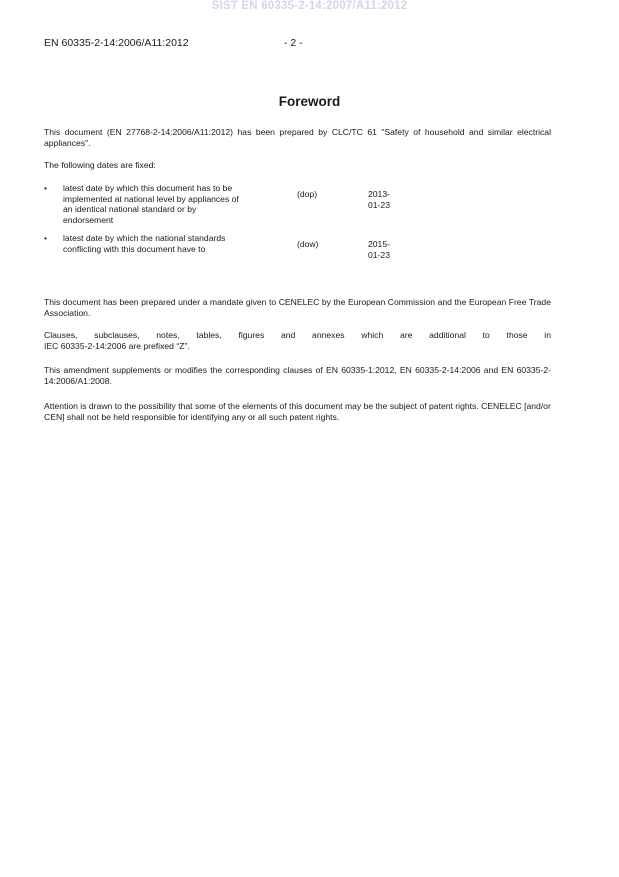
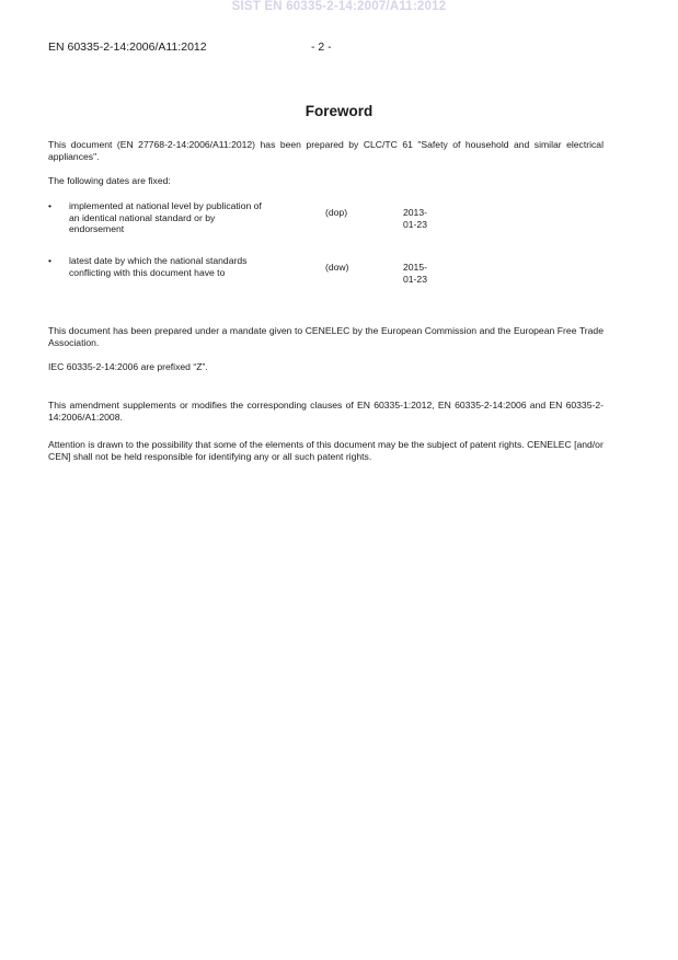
  SIST EN 60335-2-14:2007/A11:2012
  EN 60335-2-14:2006/A11:2012
  - 2 -
  Foreword
  This document (EN 27768-2-14:2006/A11:2012) has been prepared by CLC/TC 61 "Safety of household and similar electrical appliances".
  The following dates are fixed:
  •
- latest date by which this document has to be
- implemented at national level by appliances of
+ implemented at national level by publication of
  an identical national standard or by
  endorsement
  (dop)
  2013-01-23
  •
  latest date by which the national standards
  conflicting with this document have to
  (dow)
  2015-01-23
  This document has been prepared under a mandate given to CENELEC by the European Commission and the European Free Trade Association.
- Clauses, subclauses, notes, tables, figures and annexes which are additional to those in
  IEC 60335-2-14:2006 are prefixed “Z”.
  This amendment supplements or modifies the corresponding clauses of EN 60335-1:2012, EN 60335-2-14:2006 and EN 60335-2-14:2006/A1:2008.
  Attention is drawn to the possibility that some of the elements of this document may be the subject of patent rights. CENELEC [and/or CEN] shall not be held responsible for identifying any or all such patent rights.
